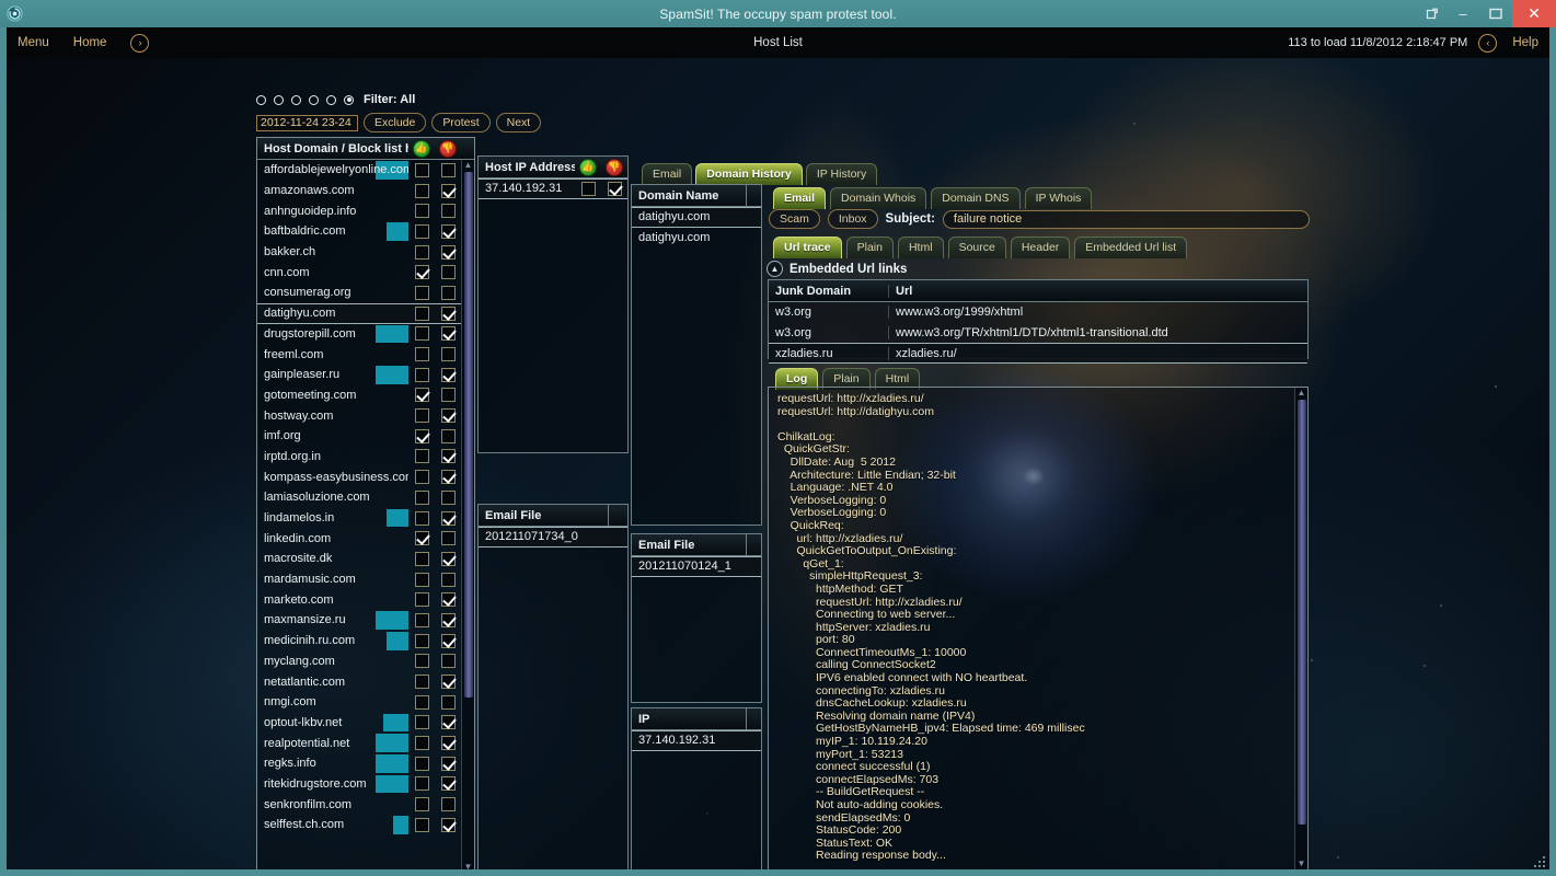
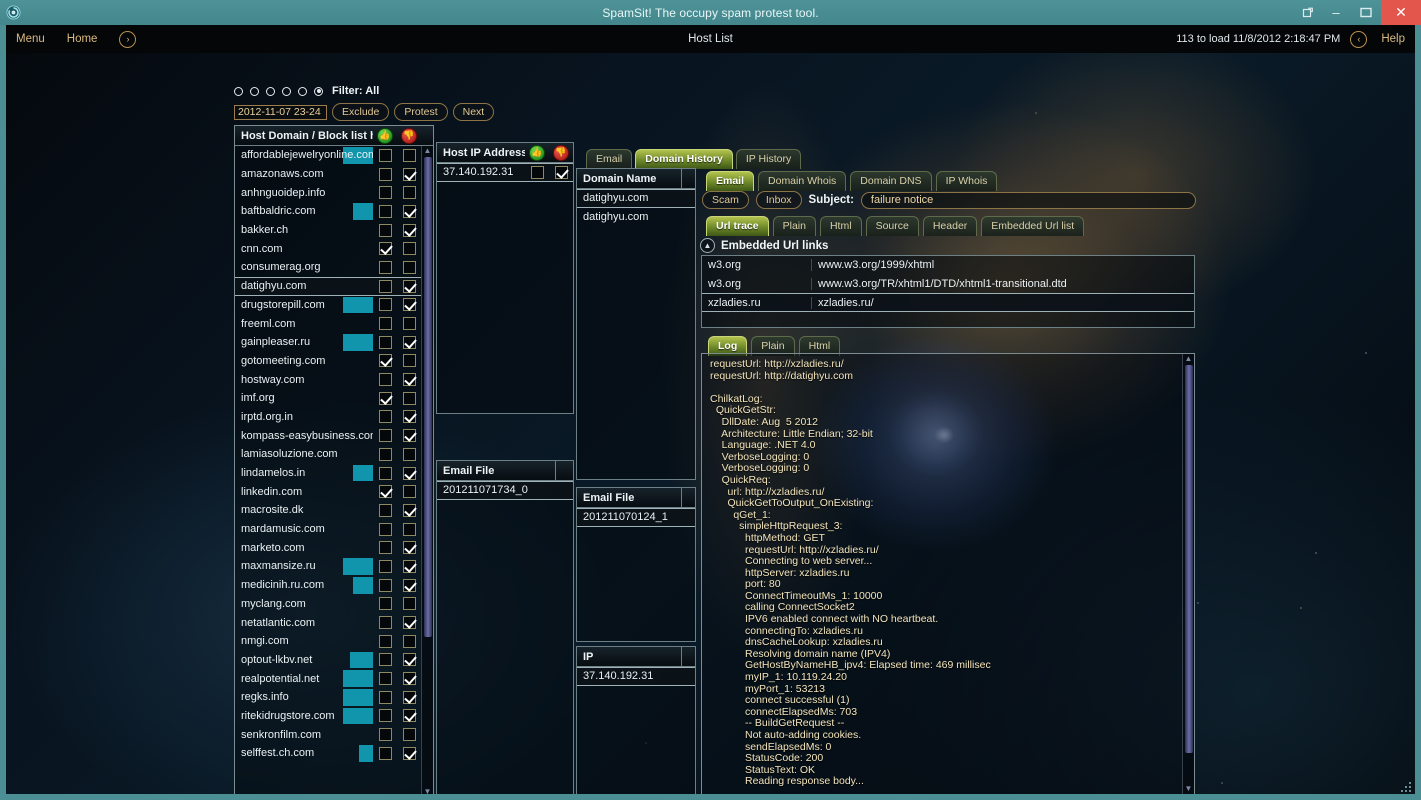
  SpamSit! The occupy spam protest tool.
  –
  ✕
  Menu
  Home
  ›
  Host List
  113 to load 11/8/2012 2:18:47 PM
  ‹
  Help
  Filter: All
- 2012-11-24 23-24
+ 2012-11-07 23-24
  Exclude
  Protest
  Next
  Host Domain / Block list
  👍
  👎
  affordablejewelryonline.com
  amazonaws.com
  anhnguoidep.info
  baftbaldric.com
  bakker.ch
  cnn.com
  consumerag.org
  datighyu.com
  drugstorepill.com
  freeml.com
  gainpleaser.ru
  gotomeeting.com
  hostway.com
  imf.org
  irptd.org.in
  kompass-easybusiness.co
  lamiasoluzione.com
  lindamelos.in
  linkedin.com
  macrosite.dk
  mardamusic.com
  marketo.com
  maxmansize.ru
  medicinih.ru.com
  myclang.com
  netatlantic.com
  nmgi.com
  optout-lkbv.net
  realpotential.net
  regks.info
  ritekidrugstore.com
  senkronfilm.com
  selffest.ch.com
  ▲
  ▼
  Host IP Address
  👍
  👎
  37.140.192.31
  Email File
  201211071734_0
  Email
  Domain History
  IP History
  Domain Name
  datighyu.com
  datighyu.com
  Email File
  201211070124_1
  IP
  37.140.192.31
  Email
  Domain Whois
  Domain DNS
  IP Whois
  Scam
  Inbox
  Subject:
  failure notice
  Url trace
  Plain
  Html
  Source
  Header
  Embedded Url list
  ▲
  Embedded Url links
- Junk Domain
- Url
  w3.org
  www.w3.org/1999/xhtml
  w3.org
  www.w3.org/TR/xhtml1/DTD/xhtml1-transitional.dtd
  xzladies.ru
  xzladies.ru/
  Log
  Plain
  Html
  requestUrl: http://xzladies.ru/
  requestUrl: http://datighyu.com
  ChilkatLog:
  QuickGetStr:
  DllDate: Aug 5 2012
  Architecture: Little Endian; 32-bit
  Language: .NET 4.0
  VerboseLogging: 0
  VerboseLogging: 0
  QuickReq:
  url: http://xzladies.ru/
  QuickGetToOutput_OnExisting:
  qGet_1:
  simpleHttpRequest_3:
  httpMethod: GET
  requestUrl: http://xzladies.ru/
  Connecting to web server...
  httpServer: xzladies.ru
  port: 80
  ConnectTimeoutMs_1: 10000
  calling ConnectSocket2
  IPV6 enabled connect with NO heartbeat.
  connectingTo: xzladies.ru
  dnsCacheLookup: xzladies.ru
  Resolving domain name (IPV4)
  GetHostByNameHB_ipv4: Elapsed time: 469 millisec
  myIP_1: 10.119.24.20
  myPort_1: 53213
  connect successful (1)
  connectElapsedMs: 703
  -- BuildGetRequest --
  Not auto-adding cookies.
  sendElapsedMs: 0
  StatusCode: 200
  StatusText: OK
  Reading response body...
  ▲
  ▼
